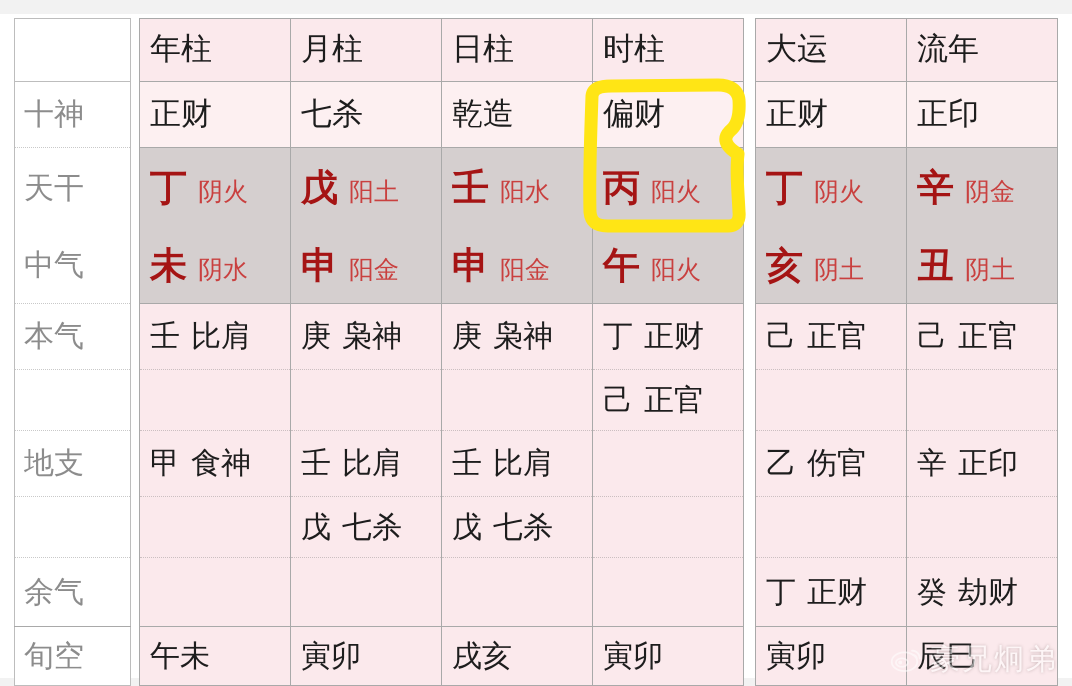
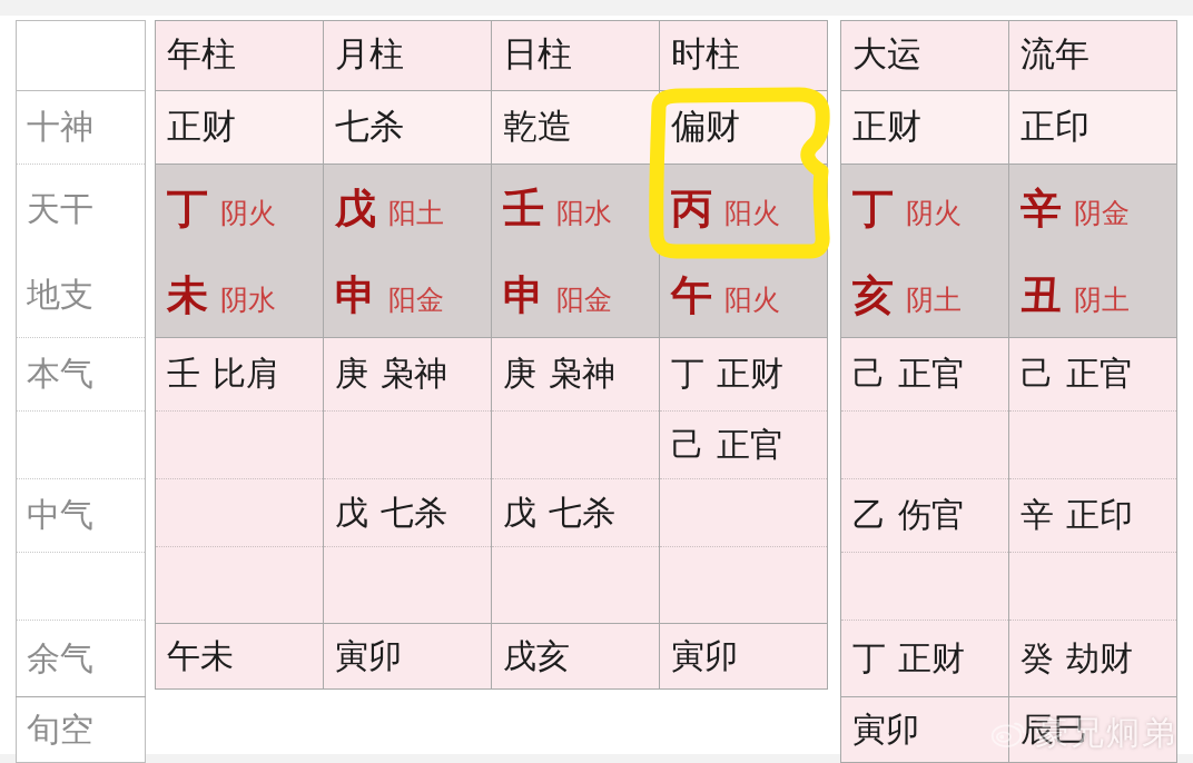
  十神
  天干
- 中气
+ 地支
  本气
- 地支
+ 中气
  余气
  旬空
  年柱	月柱	日柱	时柱
  正财	七杀	乾造	偏财
  丁 阴火	戊 阳土	壬 阳水	丙 阳火
  未 阴水	申 阳金	申 阳金	午 阳火
  壬 比肩	庚 枭神	庚 枭神	丁 正财
  			己 正官
- 甲 食神	壬 比肩	壬 比肩
  	戊 七杀	戊 七杀
  午未	寅卯	戌亥	寅卯
  大运	流年
  正财	正印
  丁 阴火	辛 阴金
  亥 阴土	丑 阴土
  己 正官	己 正官
  乙 伤官	辛 正印
  丁 正财	癸 劫财
  寅卯	辰巳
  豪兄炯弟
